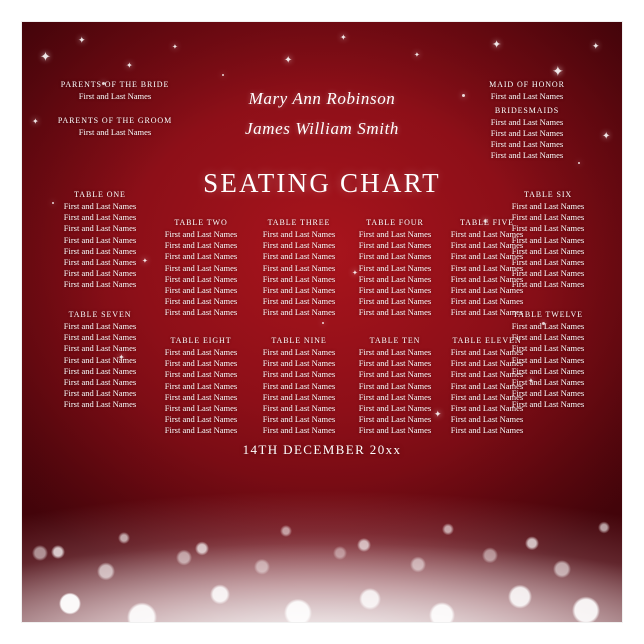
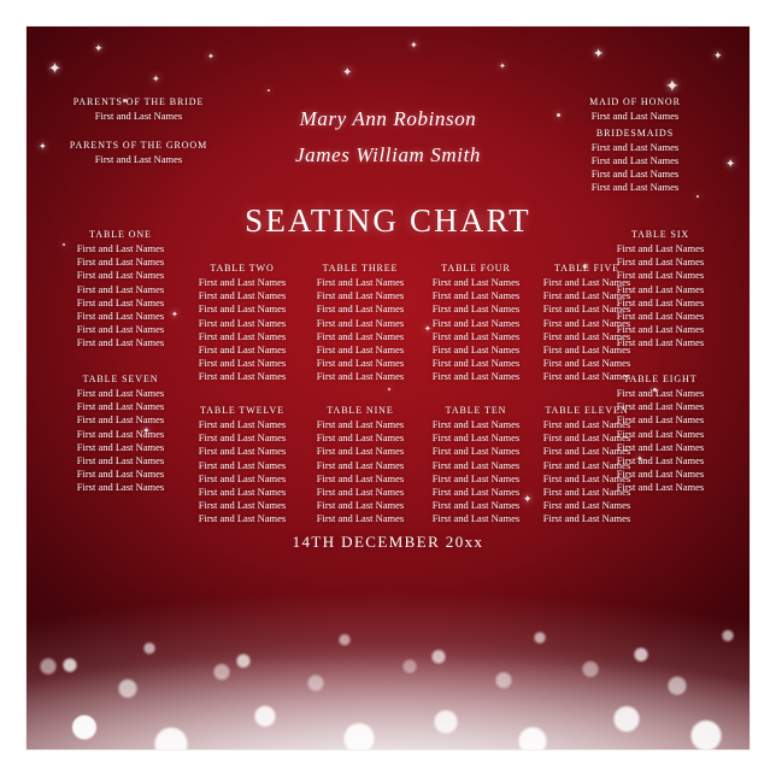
  ✦
  ✦
  ✦
  ✦
  ✦
  ✦
  ✦
  ✦
  ✦
  ✦
  ✦
  ✦
  ✦
  ✦
  ✦
  ✦
  ✦
  PARENTS OF THE BRIDE
  First and Last Names
  PARENTS OF THE GROOM
  First and Last Names
  MAID OF HONOR
  First and Last Names
  BRIDESMAIDS
  First and Last Names
  First and Last Names
  First and Last Names
  First and Last Names
  Mary Ann Robinson
  James William Smith
  SEATING CHART
  TABLE ONE
  First and Last Names
  First and Last Names
  First and Last Names
  First and Last Names
  First and Last Names
  First and Last Names
  First and Last Names
  First and Last Names
  TABLE TWO
  First and Last Names
  First and Last Names
  First and Last Names
  First and Last Names
  First and Last Names
  First and Last Names
  First and Last Names
  First and Last Names
  TABLE THREE
  First and Last Names
  First and Last Names
  First and Last Names
  First and Last Names
  First and Last Names
  First and Last Names
  First and Last Names
  First and Last Names
  TABLE FOUR
  First and Last Names
  First and Last Names
  First and Last Names
  First and Last Names
  First and Last Names
  First and Last Names
  First and Last Names
  First and Last Names
  TABLE FIVE
  First and Last Names
  First and Last Names
  First and Last Names
  First and Last Names
  First and Last Names
  First and Last Names
  First and Last Names
  First and Last Names
  TABLE SIX
  First and Last Names
  First and Last Names
  First and Last Names
  First and Last Names
  First and Last Names
  First and Last Names
  First and Last Names
  First and Last Names
  TABLE SEVEN
  First and Last Names
  First and Last Names
  First and Last Names
  First and Last Names
  First and Last Names
  First and Last Names
- TABLE EIGHT
+ TABLE TWELVE
  First and Last Names
  First and Last Names
  First and Last Names
  First and Last Names
  TABLE NINE
  First and Last Names
  First and Last Names
  First and Last Names
  First and Last Names
  TABLE TEN
  First and Last Names
  First and Last Names
  First and Last Names
  First and Last Names
  TABLE ELEVEN
  First and Last Names
  First and Last Names
  First and Last Names
  First and Last Names
- TABLE TWELVE
+ TABLE EIGHT
  First and Last Names
  First and Last Names
  First and Last Names
  First and Last Names
  First and Last Names
  First and Last Names
